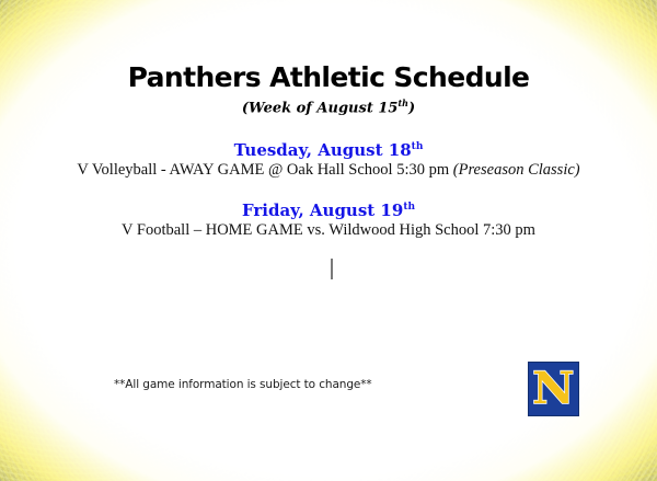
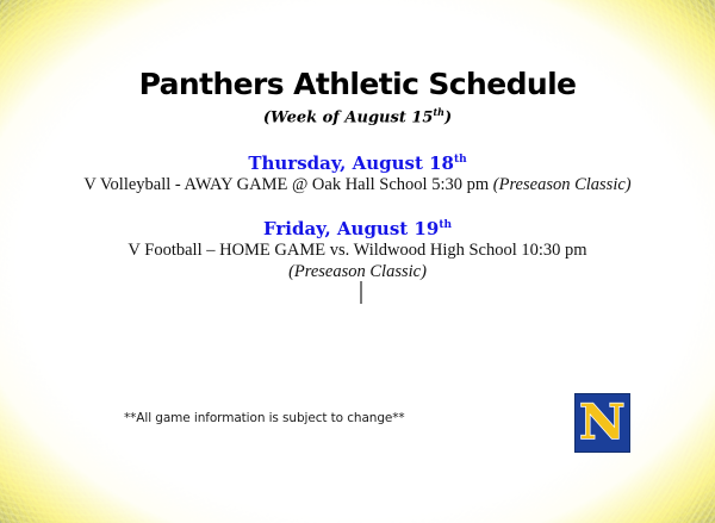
  Panthers Athletic Schedule
  (Week of August 15th)
- Tuesday, August 18th
+ Thursday, August 18th
  V Volleyball - AWAY GAME @ Oak Hall School 5:30 pm (Preseason Classic)
  Friday, August 19th
- V Football – HOME GAME vs. Wildwood High School 7:30 pm
+ V Football – HOME GAME vs. Wildwood High School 10:30 pm
+ (Preseason Classic)
  **All game information is subject to change**
  N
